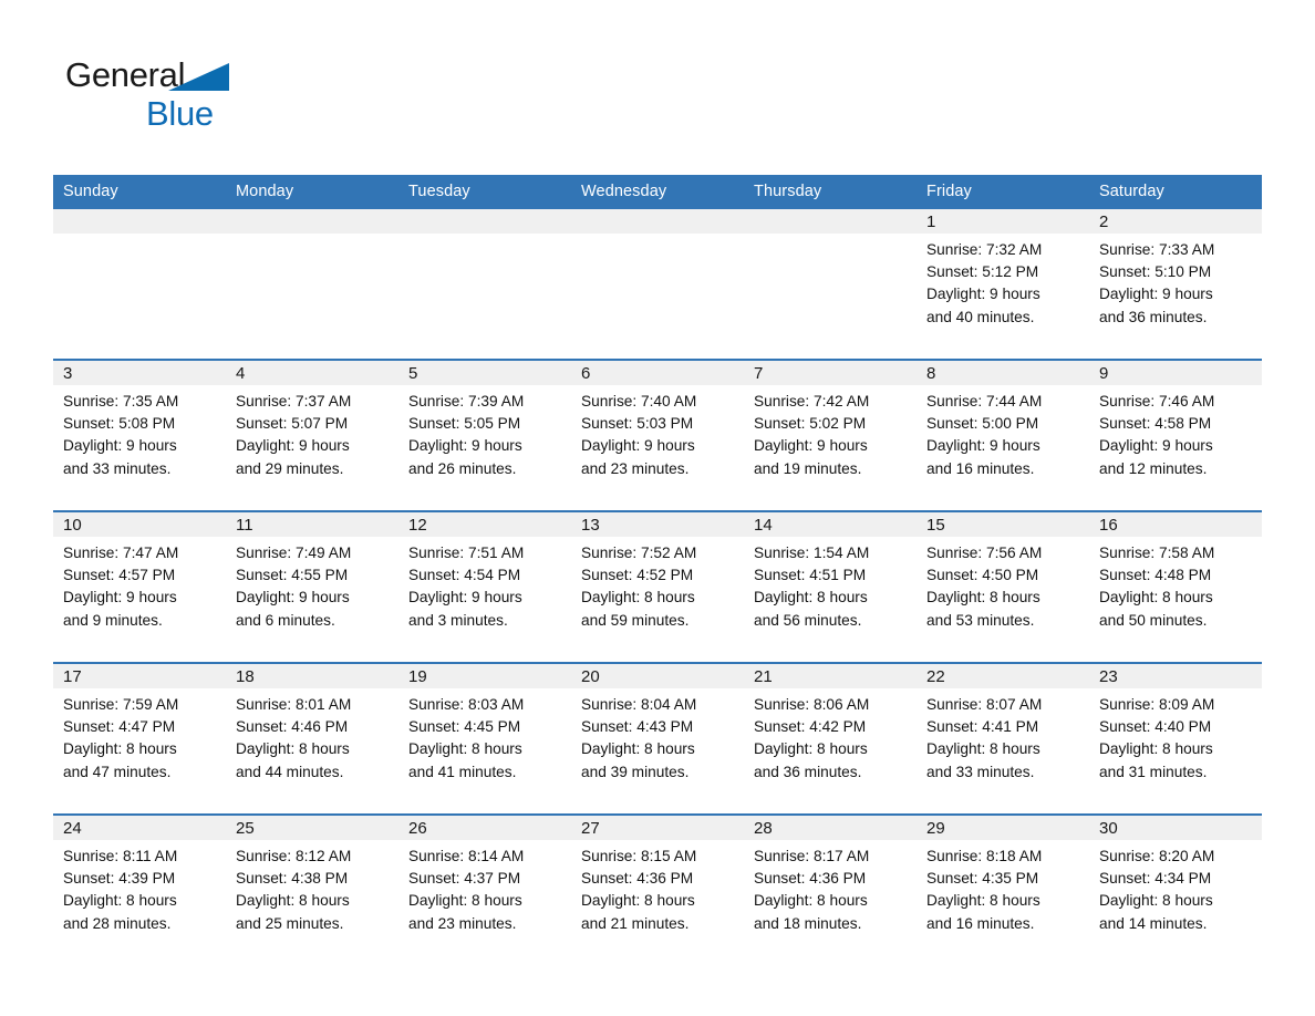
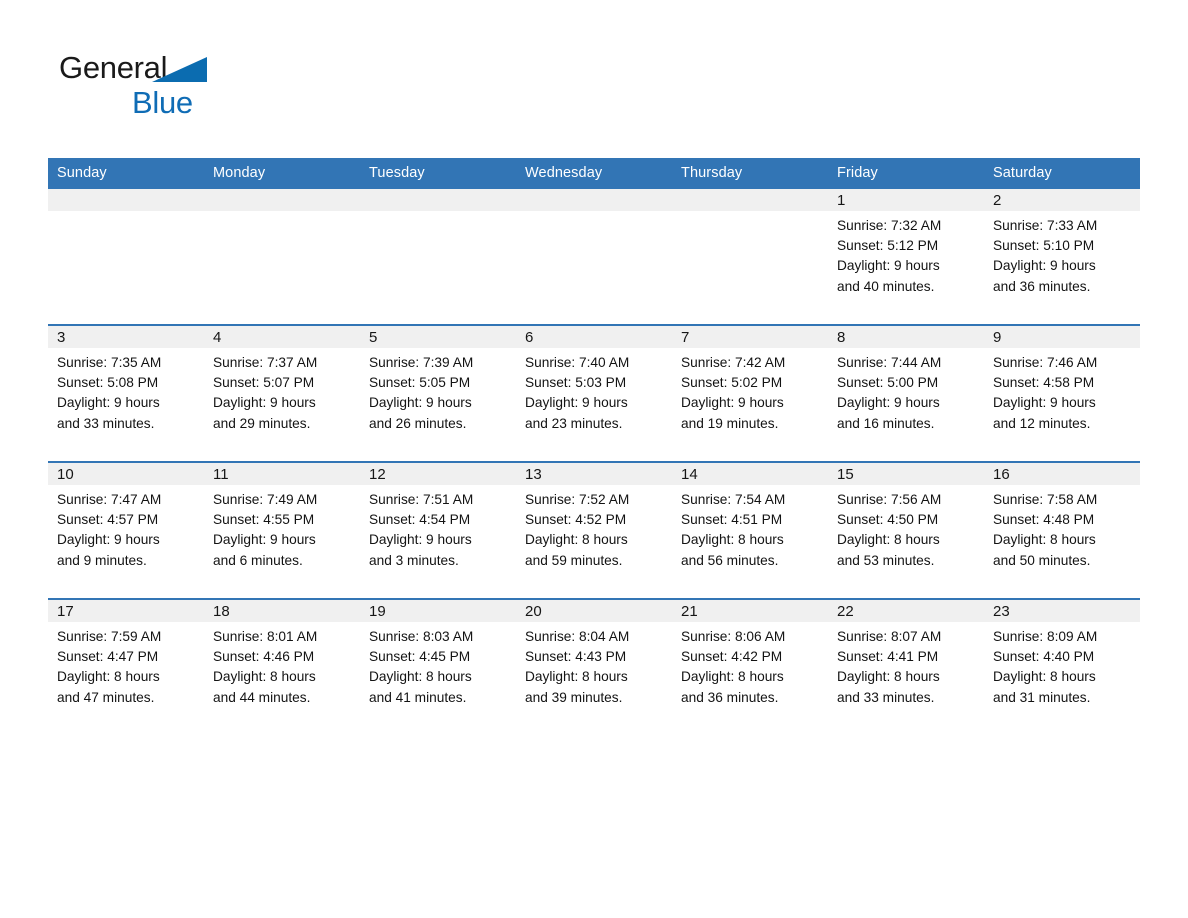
  General
  Blue
  Sunday	Monday	Tuesday	Wednesday	Thursday	Friday	Saturday
  					1Sunrise: 7:32 AMSunset: 5:12 PMDaylight: 9 hoursand 40 minutes.	2Sunrise: 7:33 AMSunset: 5:10 PMDaylight: 9 hoursand 36 minutes.
  3Sunrise: 7:35 AMSunset: 5:08 PMDaylight: 9 hoursand 33 minutes.	4Sunrise: 7:37 AMSunset: 5:07 PMDaylight: 9 hoursand 29 minutes.	5Sunrise: 7:39 AMSunset: 5:05 PMDaylight: 9 hoursand 26 minutes.	6Sunrise: 7:40 AMSunset: 5:03 PMDaylight: 9 hoursand 23 minutes.	7Sunrise: 7:42 AMSunset: 5:02 PMDaylight: 9 hoursand 19 minutes.	8Sunrise: 7:44 AMSunset: 5:00 PMDaylight: 9 hoursand 16 minutes.	9Sunrise: 7:46 AMSunset: 4:58 PMDaylight: 9 hoursand 12 minutes.
- 10Sunrise: 7:47 AMSunset: 4:57 PMDaylight: 9 hoursand 9 minutes.	11Sunrise: 7:49 AMSunset: 4:55 PMDaylight: 9 hoursand 6 minutes.	12Sunrise: 7:51 AMSunset: 4:54 PMDaylight: 9 hoursand 3 minutes.	13Sunrise: 7:52 AMSunset: 4:52 PMDaylight: 8 hoursand 59 minutes.	14Sunrise: 1:54 AMSunset: 4:51 PMDaylight: 8 hoursand 56 minutes.	15Sunrise: 7:56 AMSunset: 4:50 PMDaylight: 8 hoursand 53 minutes.	16Sunrise: 7:58 AMSunset: 4:48 PMDaylight: 8 hoursand 50 minutes.
+ 10Sunrise: 7:47 AMSunset: 4:57 PMDaylight: 9 hoursand 9 minutes.	11Sunrise: 7:49 AMSunset: 4:55 PMDaylight: 9 hoursand 6 minutes.	12Sunrise: 7:51 AMSunset: 4:54 PMDaylight: 9 hoursand 3 minutes.	13Sunrise: 7:52 AMSunset: 4:52 PMDaylight: 8 hoursand 59 minutes.	14Sunrise: 7:54 AMSunset: 4:51 PMDaylight: 8 hoursand 56 minutes.	15Sunrise: 7:56 AMSunset: 4:50 PMDaylight: 8 hoursand 53 minutes.	16Sunrise: 7:58 AMSunset: 4:48 PMDaylight: 8 hoursand 50 minutes.
  17Sunrise: 7:59 AMSunset: 4:47 PMDaylight: 8 hoursand 47 minutes.	18Sunrise: 8:01 AMSunset: 4:46 PMDaylight: 8 hoursand 44 minutes.	19Sunrise: 8:03 AMSunset: 4:45 PMDaylight: 8 hoursand 41 minutes.	20Sunrise: 8:04 AMSunset: 4:43 PMDaylight: 8 hoursand 39 minutes.	21Sunrise: 8:06 AMSunset: 4:42 PMDaylight: 8 hoursand 36 minutes.	22Sunrise: 8:07 AMSunset: 4:41 PMDaylight: 8 hoursand 33 minutes.	23Sunrise: 8:09 AMSunset: 4:40 PMDaylight: 8 hoursand 31 minutes.
- 24Sunrise: 8:11 AMSunset: 4:39 PMDaylight: 8 hoursand 28 minutes.	25Sunrise: 8:12 AMSunset: 4:38 PMDaylight: 8 hoursand 25 minutes.	26Sunrise: 8:14 AMSunset: 4:37 PMDaylight: 8 hoursand 23 minutes.	27Sunrise: 8:15 AMSunset: 4:36 PMDaylight: 8 hoursand 21 minutes.	28Sunrise: 8:17 AMSunset: 4:36 PMDaylight: 8 hoursand 18 minutes.	29Sunrise: 8:18 AMSunset: 4:35 PMDaylight: 8 hoursand 16 minutes.	30Sunrise: 8:20 AMSunset: 4:34 PMDaylight: 8 hoursand 14 minutes.
